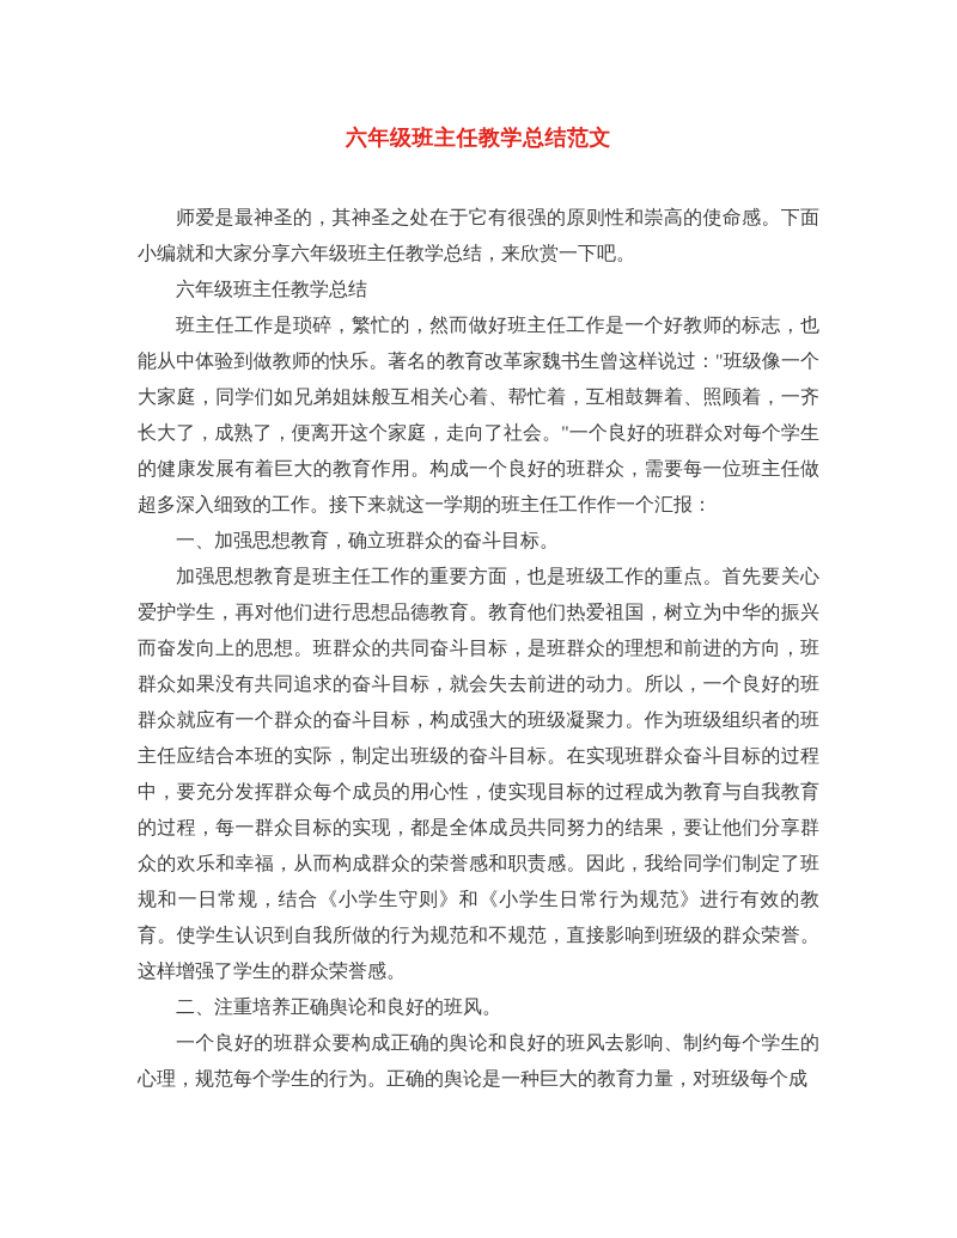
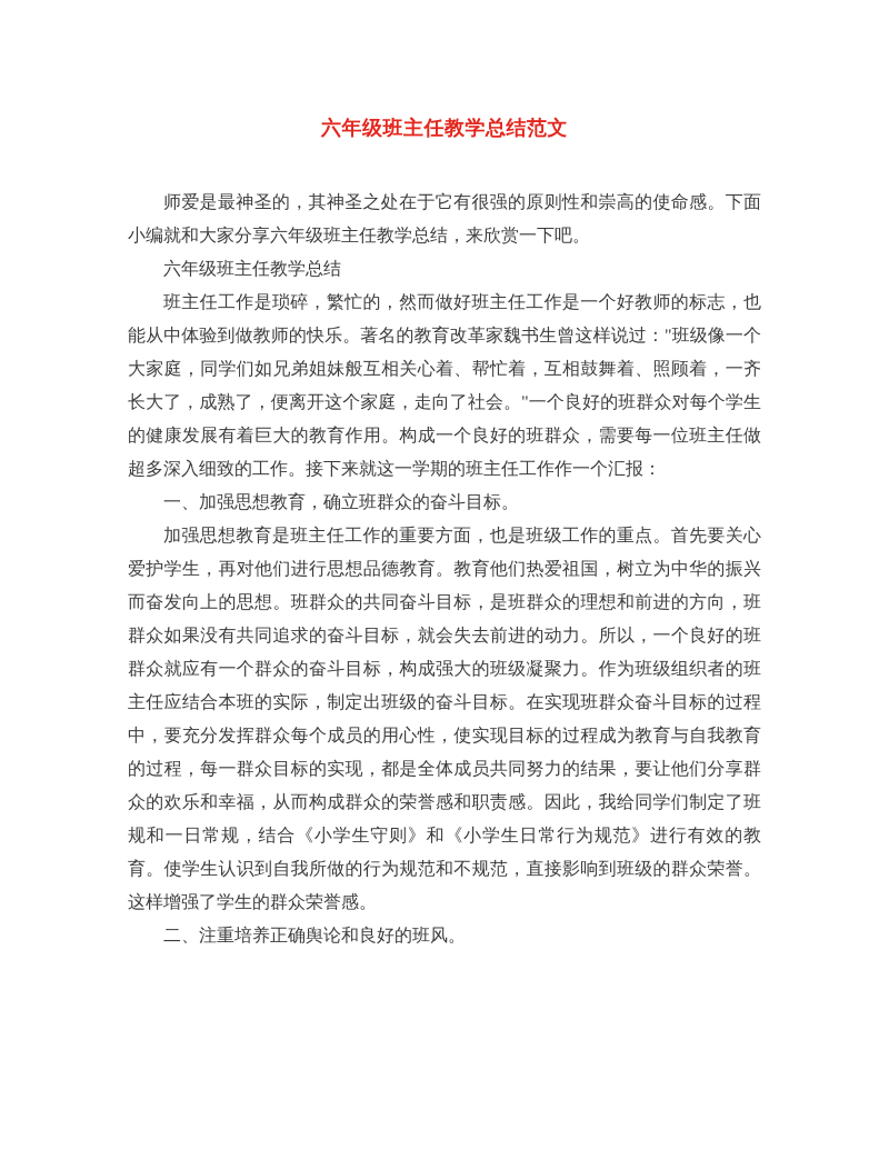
  六年级班主任教学总结范文
  师爱是最神圣的，其神圣之处在于它有很强的原则性和崇高的使命感。下面小编就和大家分享六年级班主任教学总结，来欣赏一下吧。
  六年级班主任教学总结
  班主任工作是琐碎，繁忙的，然而做好班主任工作是一个好教师的标志，也能从中体验到做教师的快乐。著名的教育改革家魏书生曾这样说过："班级像一个大家庭，同学们如兄弟姐妹般互相关心着、帮忙着，互相鼓舞着、照顾着，一齐长大了，成熟了，便离开这个家庭，走向了社会。"一个良好的班群众对每个学生的健康发展有着巨大的教育作用。构成一个良好的班群众，需要每一位班主任做超多深入细致的工作。接下来就这一学期的班主任工作作一个汇报：
  一、加强思想教育，确立班群众的奋斗目标。
  加强思想教育是班主任工作的重要方面，也是班级工作的重点。首先要关心爱护学生，再对他们进行思想品德教育。教育他们热爱祖国，树立为中华的振兴而奋发向上的思想。班群众的共同奋斗目标，是班群众的理想和前进的方向，班群众如果没有共同追求的奋斗目标，就会失去前进的动力。所以，一个良好的班群众就应有一个群众的奋斗目标，构成强大的班级凝聚力。作为班级组织者的班主任应结合本班的实际，制定出班级的奋斗目标。在实现班群众奋斗目标的过程中，要充分发挥群众每个成员的用心性，使实现目标的过程成为教育与自我教育的过程，每一群众目标的实现，都是全体成员共同努力的结果，要让他们分享群众的欢乐和幸福，从而构成群众的荣誉感和职责感。因此，我给同学们制定了班规和一日常规，结合《小学生守则》和《小学生日常行为规范》进行有效的教育。使学生认识到自我所做的行为规范和不规范，直接影响到班级的群众荣誉。这样增强了学生的群众荣誉感。
  二、注重培养正确舆论和良好的班风。
- 一个良好的班群众要构成正确的舆论和良好的班风去影响、制约每个学生的心理，规范每个学生的行为。正确的舆论是一种巨大的教育力量，对班级每个成
